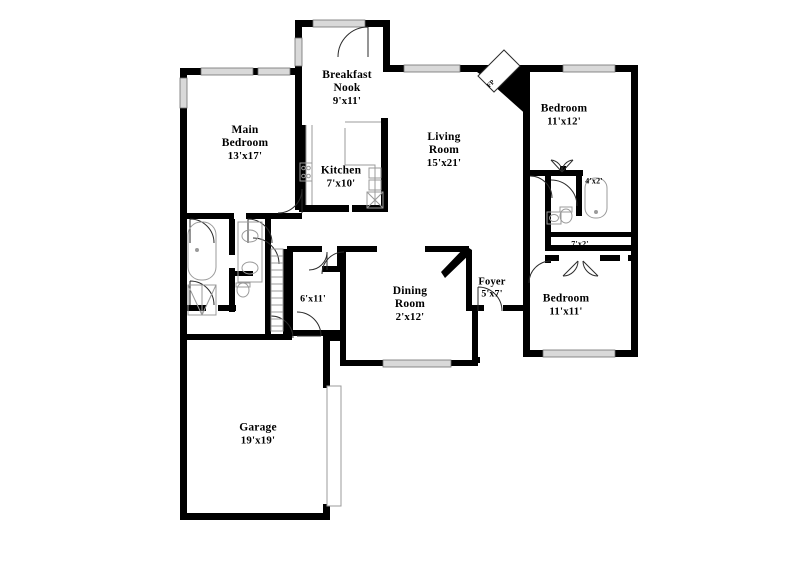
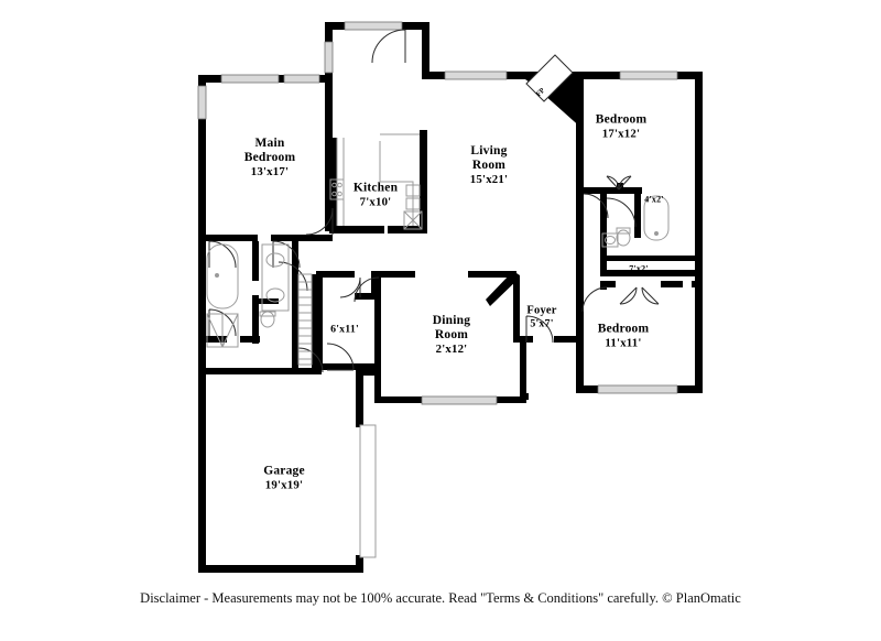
  Main
  Bedroom
  13'x17'
- Breakfast
- Nook
- 9'x11'
  Kitchen
  7'x10'
  Living
  Room
  15'x21'
  Bedroom
- 11'x12'
+ 17'x12'
  4'x2'
  7'x2'
  6'x11'
  Dining
  Room
  2'x12'
  Foyer
  5'x7'
  Bedroom
  11'x11'
  Garage
  19'x19'
+ Disclaimer - Measurements may not be 100% accurate. Read "Terms & Conditions" carefully. © PlanOmatic
